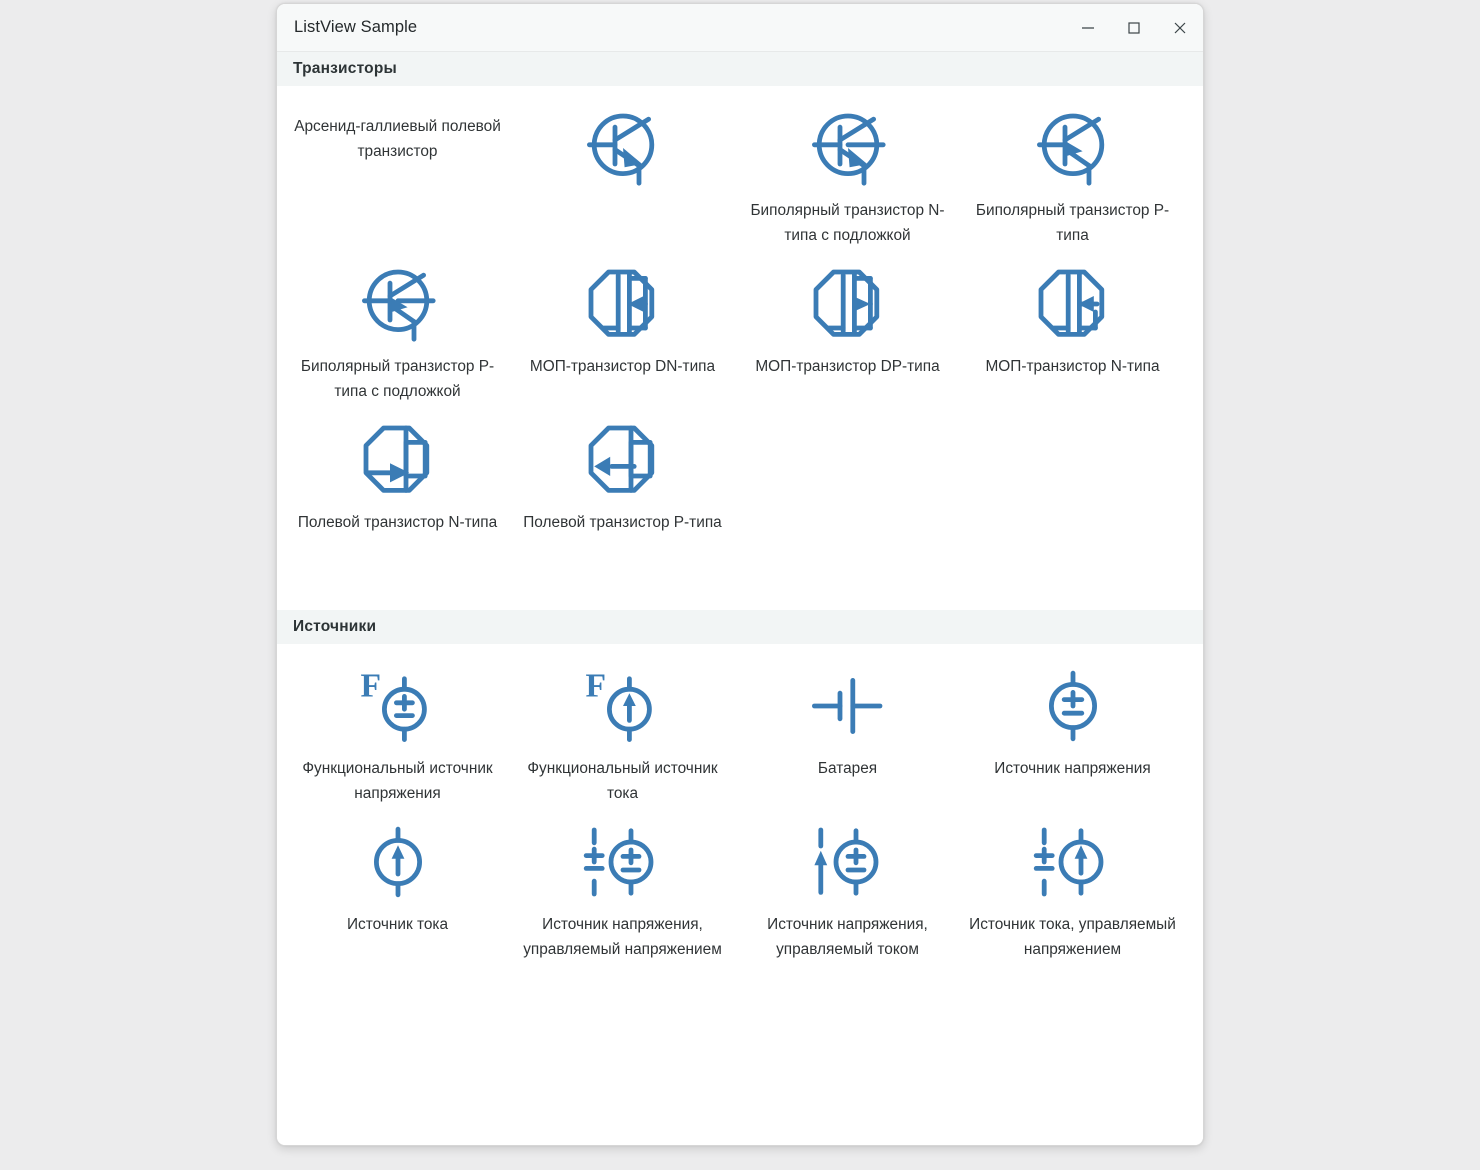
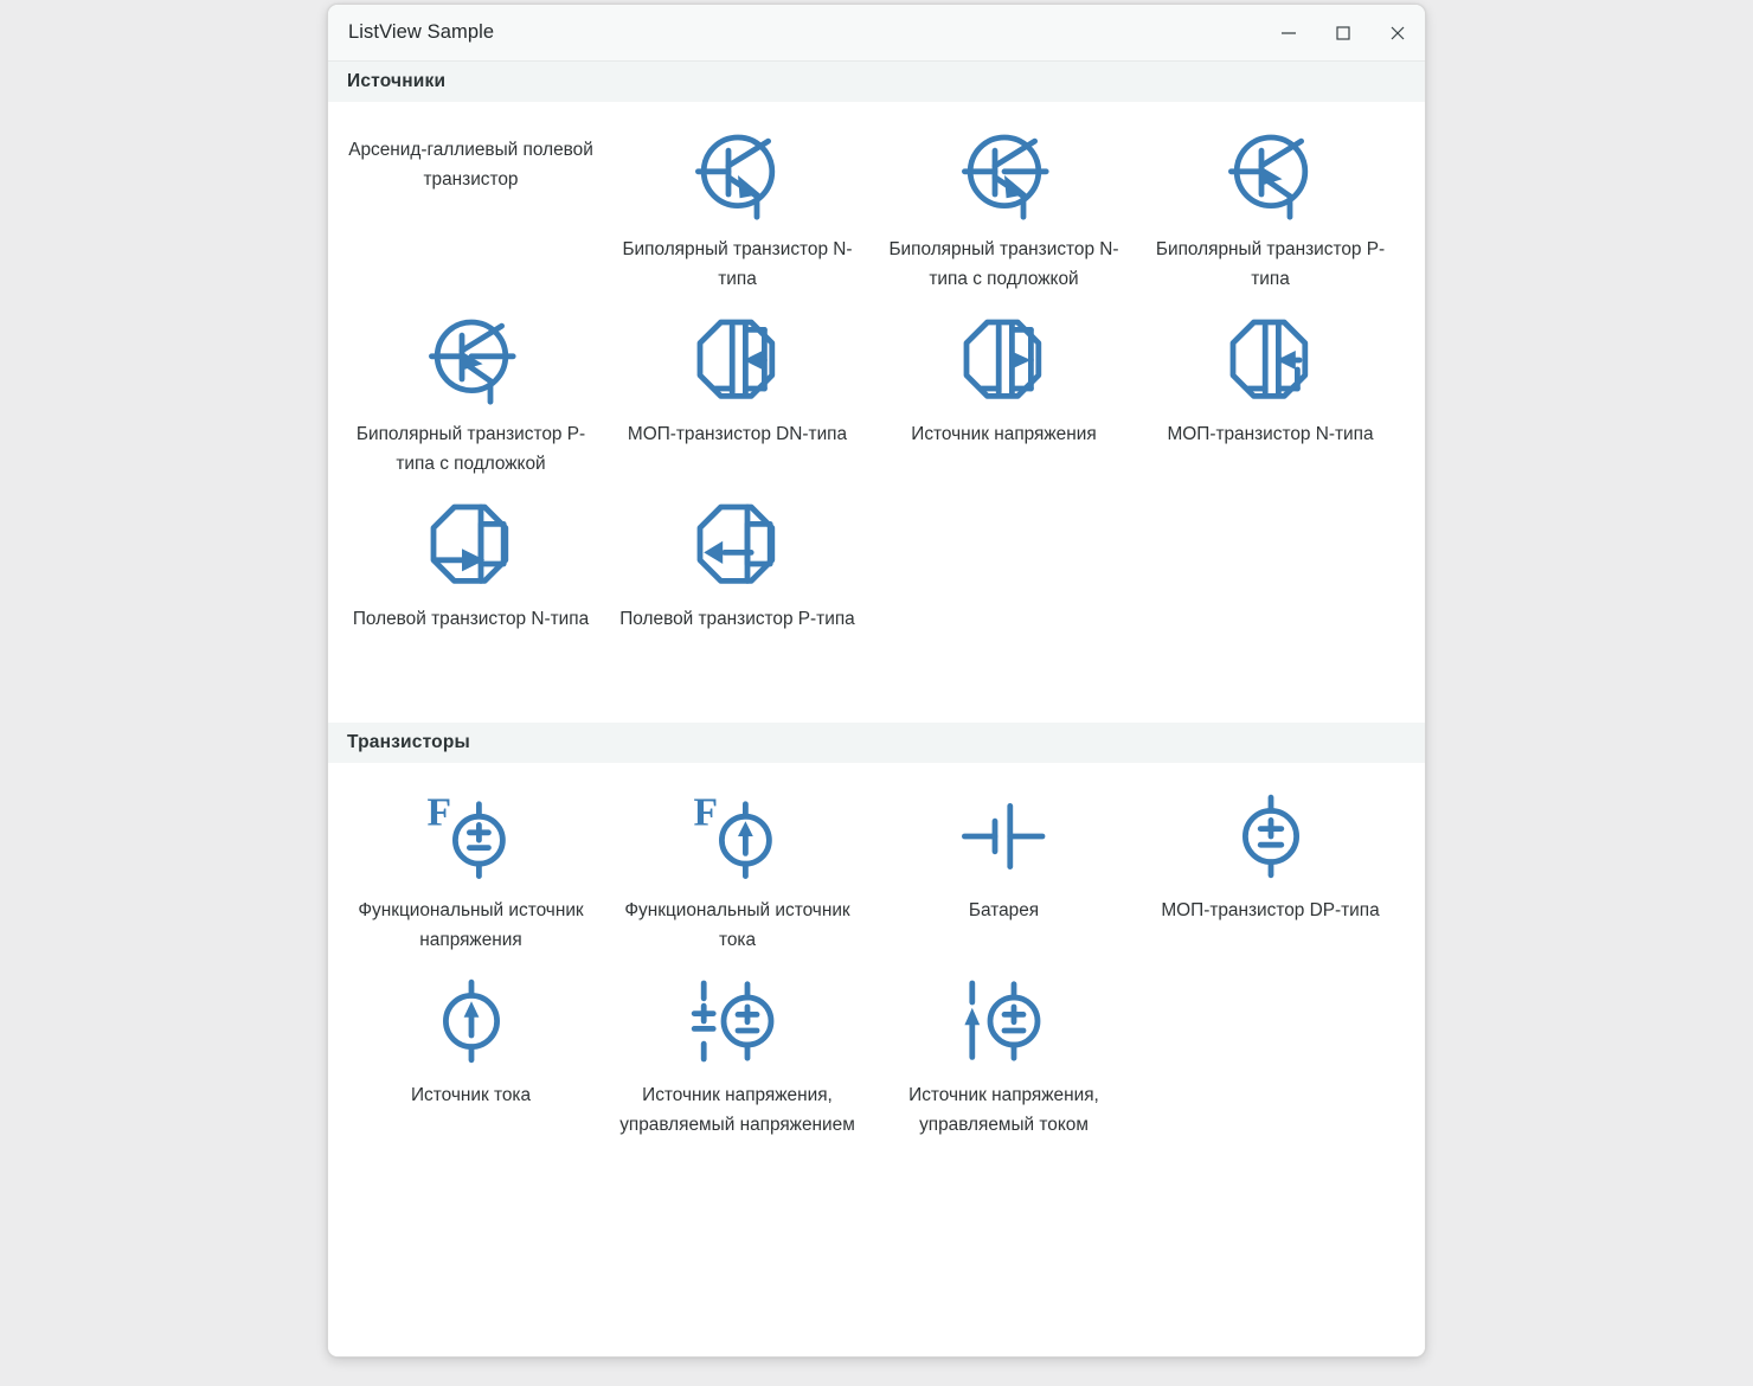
  ListView Sample
- Транзисторы
+ Источники
  Арсенид-галлиевый полевой транзистор
+ Биполярный транзистор N-типа
  Биполярный транзистор N-типа с подложкой
  Биполярный транзистор P-типа
  Биполярный транзистор P-типа с подложкой
  МОП-транзистор DN-типа
- МОП-транзистор DP-типа
+ Источник напряжения
  МОП-транзистор N-типа
  Полевой транзистор N-типа
  Полевой транзистор P-типа
- Источники
+ Транзисторы
  F
  Функциональный источник напряжения
  F
  Функциональный источник тока
  Батарея
- Источник напряжения
+ МОП-транзистор DP-типа
  Источник тока
  Источник напряжения, управляемый напряжением
  Источник напряжения, управляемый током
- Источник тока, управляемый напряжением
